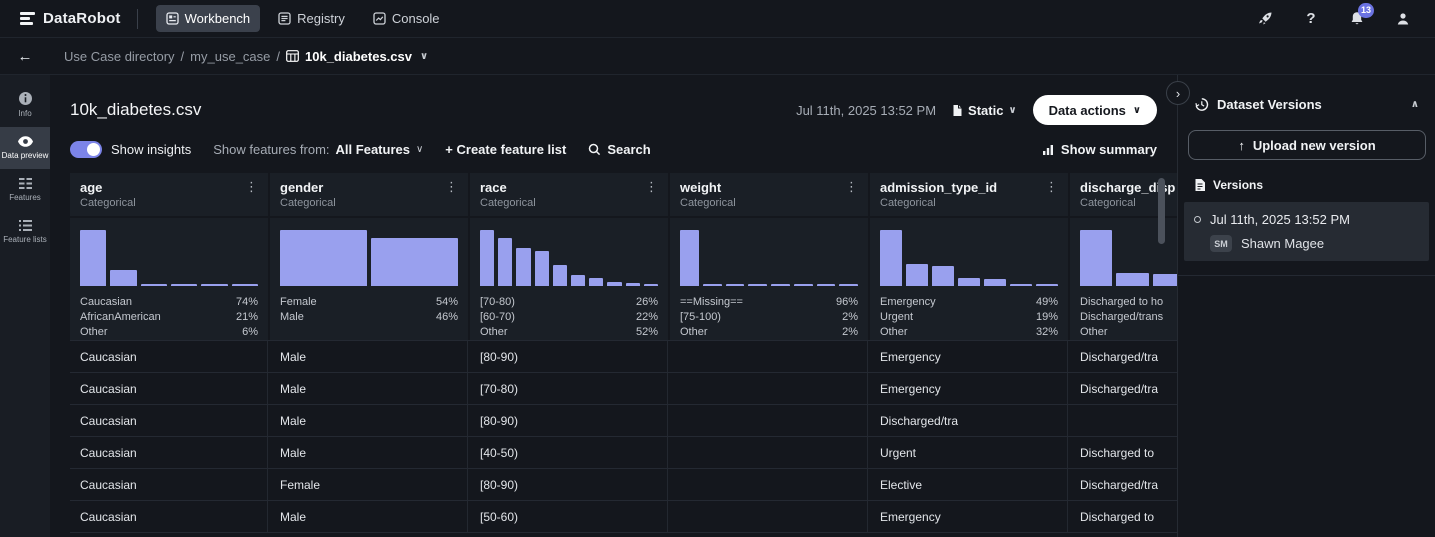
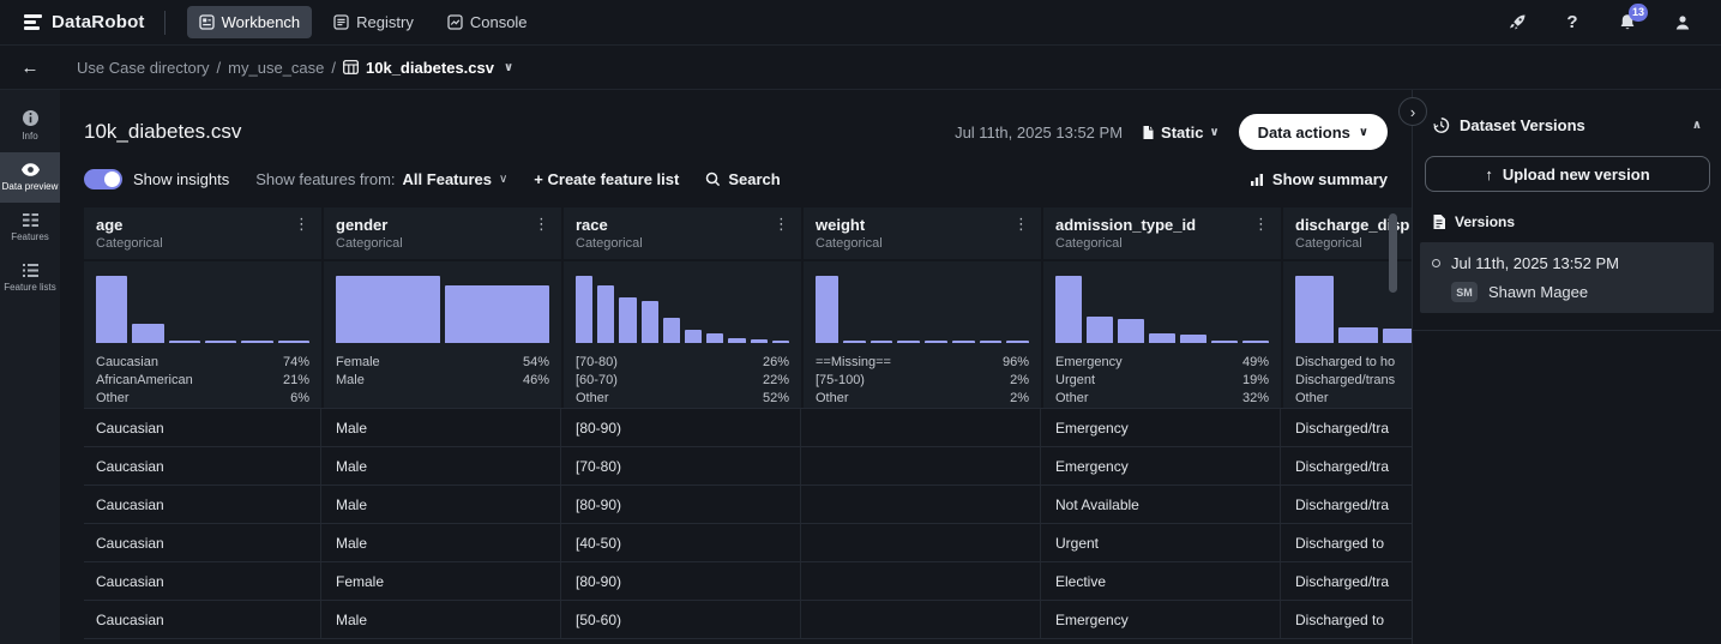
  DataRobot
  Workbench
  Registry
  Console
  ?
  13
  ←
  Use Case directory
  /
  my_use_case
  /
  10k_diabetes.csv
  ∨
  Info
  Data preview
  Features
  Feature lists
  10k_diabetes.csv
  Jul 11th, 2025 13:52 PM
  Static
  ∨
  Data actions
  ∨
  Show insights
  Show features from:
  All Features
  ∨
  + Create feature list
  Search
  Show summary
  age
  ⋮
  Categorical
  Caucasian
  74%
  AfricanAmerican
  21%
  Other
  6%
  gender
  ⋮
  Categorical
  Female
  54%
  Male
  46%
  race
  ⋮
  Categorical
  [70-80)
  26%
  [60-70)
  22%
  Other
  52%
  weight
  ⋮
  Categorical
  ==Missing==
  96%
  [75-100)
  2%
  Other
  2%
  admission_type_id
  ⋮
  Categorical
  Emergency
  49%
  Urgent
  19%
  Other
  32%
  discharge_dp
  Categorical
  Discharged to ho
  Discharged/trans
  Other
  Caucasian
  Male
  [80-90)
  Emergency
  Discharged/tra
  Caucasian
  Male
  [70-80)
  Emergency
  Discharged/tra
  Caucasian
  Male
  [80-90)
+ Not Available
  Discharged/tra
  Caucasian
  Male
  [40-50)
  Urgent
  Discharged to
  Caucasian
  Female
  [80-90)
  Elective
  Discharged/tra
  Caucasian
  Male
  [50-60)
  Emergency
  Discharged to
  ›
  Dataset Versions
  ∧
  ↑
  Upload new version
  Versions
  Jul 11th, 2025 13:52 PM
  SM
  Shawn Magee
